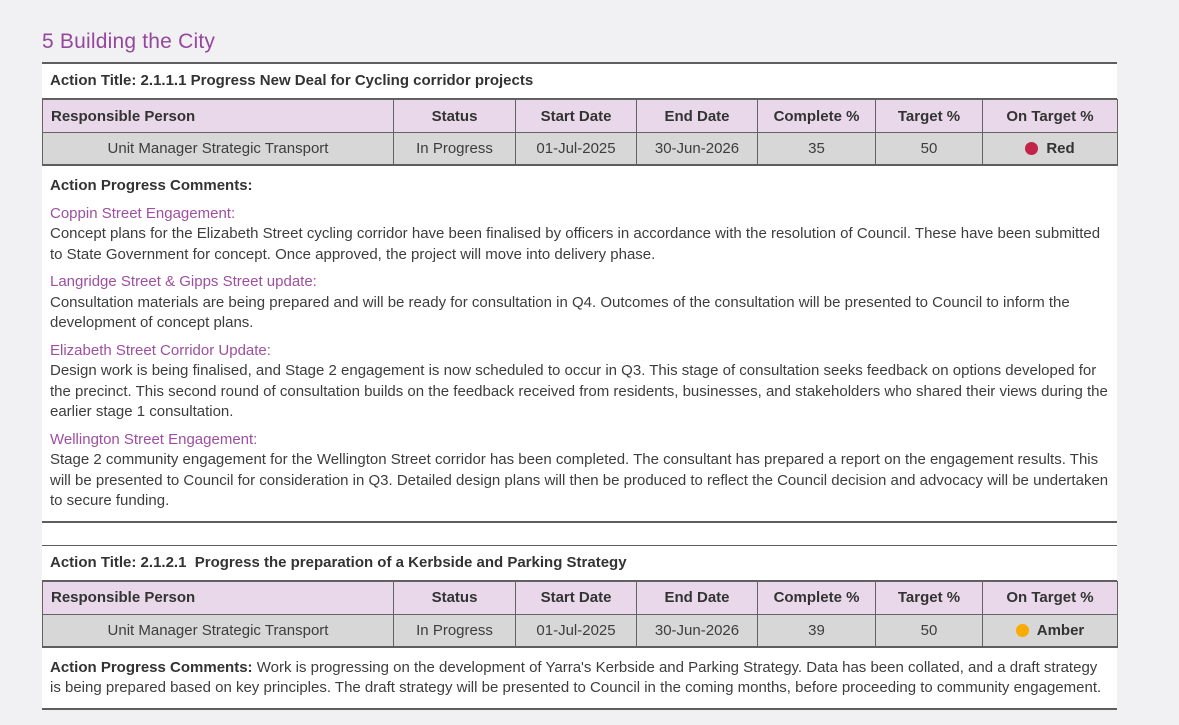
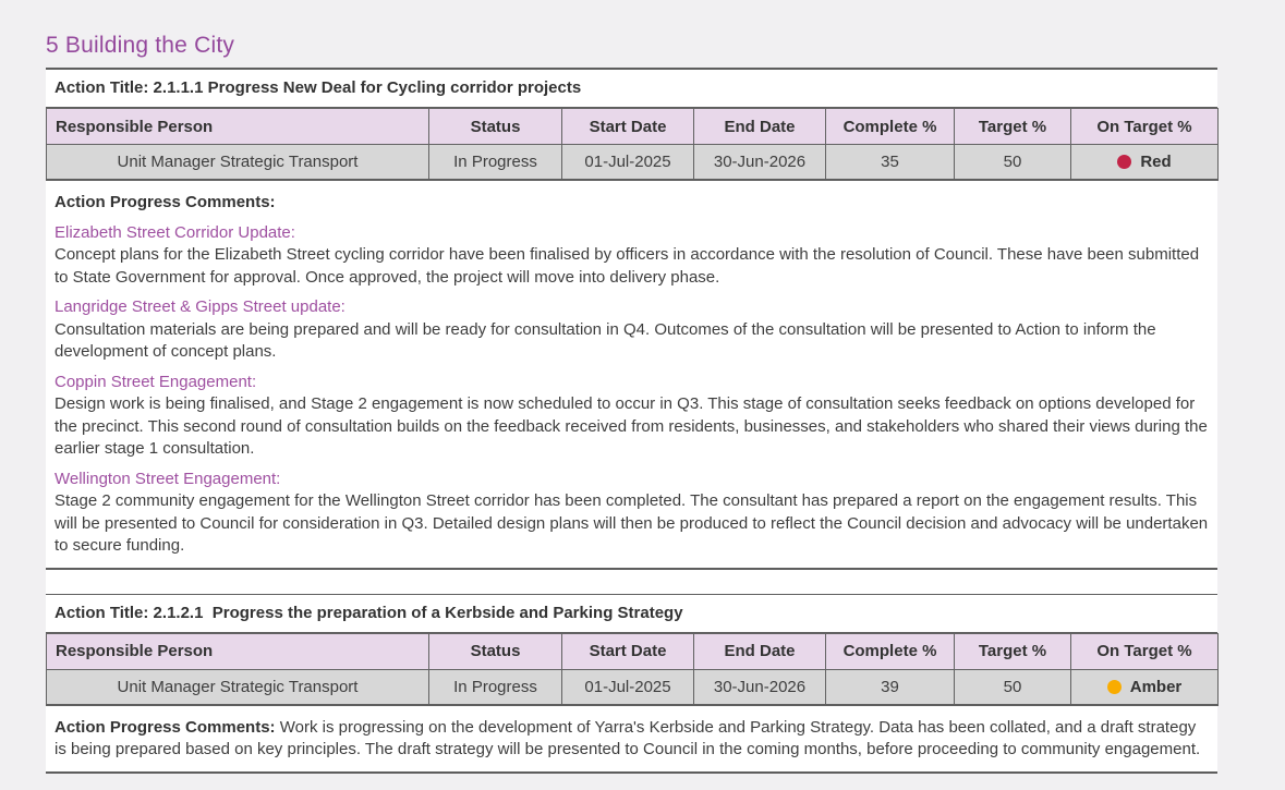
  5 Building the City
  Action Title: 2.1.1.1 Progress New Deal for Cycling corridor projects
  Responsible Person	Status	Start Date	End Date	Complete %	Target %	On Target %
  Unit Manager Strategic Transport	In Progress	01-Jul-2025	30-Jun-2026	35	50	Red
  Action Progress Comments:
- Coppin Street Engagement:
+ Elizabeth Street Corridor Update:
- Concept plans for the Elizabeth Street cycling corridor have been finalised by officers in accordance with the resolution of Council. These have been submitted to State Government for concept. Once approved, the project will move into delivery phase.
+ Concept plans for the Elizabeth Street cycling corridor have been finalised by officers in accordance with the resolution of Council. These have been submitted to State Government for approval. Once approved, the project will move into delivery phase.
  Langridge Street & Gipps Street update:
- Consultation materials are being prepared and will be ready for consultation in Q4. Outcomes of the consultation will be presented to Council to inform the development of concept plans.
+ Consultation materials are being prepared and will be ready for consultation in Q4. Outcomes of the consultation will be presented to Action to inform the development of concept plans.
- Elizabeth Street Corridor Update:
+ Coppin Street Engagement:
  Design work is being finalised, and Stage 2 engagement is now scheduled to occur in Q3. This stage of consultation seeks feedback on options developed for the precinct. This second round of consultation builds on the feedback received from residents, businesses, and stakeholders who shared their views during the earlier stage 1 consultation.
  Wellington Street Engagement:
  Stage 2 community engagement for the Wellington Street corridor has been completed. The consultant has prepared a report on the engagement results. This will be presented to Council for consideration in Q3. Detailed design plans will then be produced to reflect the Council decision and advocacy will be undertaken to secure funding.
  Action Title: 2.1.2.1 Progress the preparation of a Kerbside and Parking Strategy
  Responsible Person	Status	Start Date	End Date	Complete %	Target %	On Target %
  Unit Manager Strategic Transport	In Progress	01-Jul-2025	30-Jun-2026	39	50	Amber
  Action Progress Comments: Work is progressing on the development of Yarra's Kerbside and Parking Strategy. Data has been collated, and a draft strategy is being prepared based on key principles. The draft strategy will be presented to Council in the coming months, before proceeding to community engagement.
